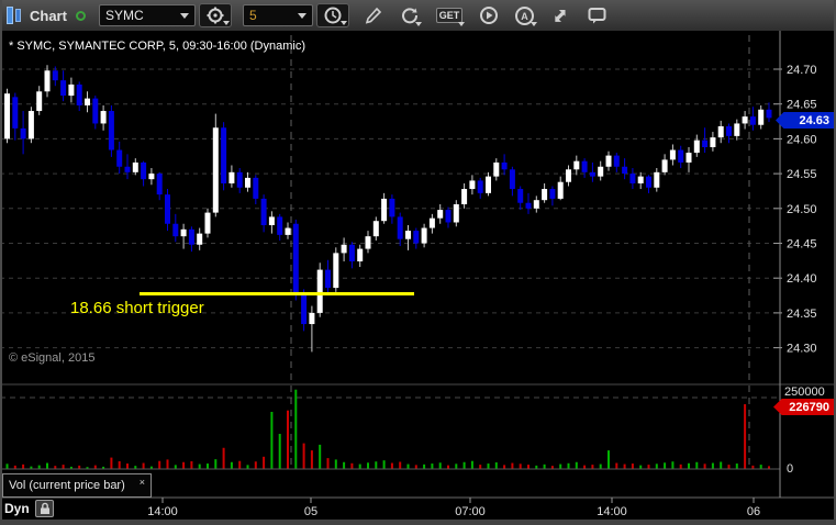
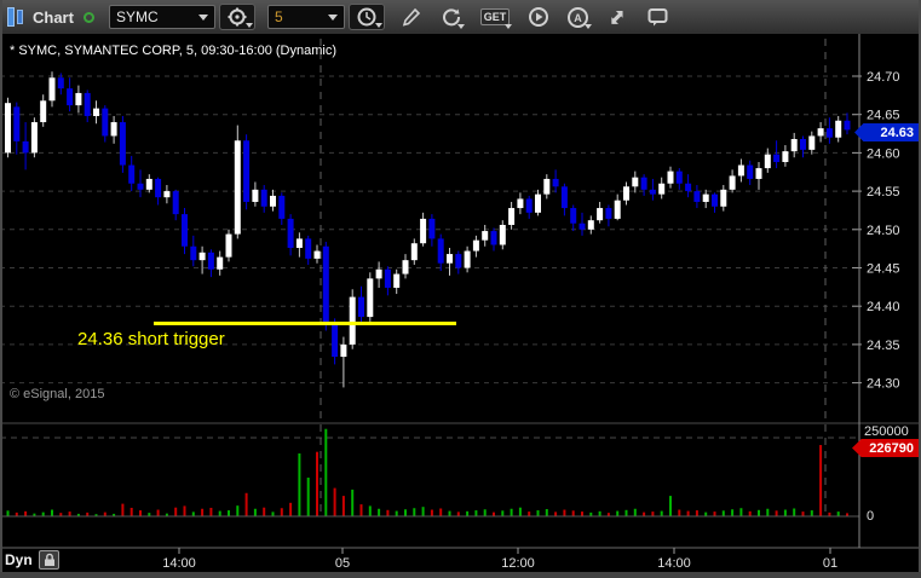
  Chart
  SYMC
  5
  GET
  A
  24.70
  24.65
  24.60
  24.55
  24.50
  24.45
  24.40
  24.35
  24.30
  250000
  0
  14:00
  05
- 07:00
+ 12:00
  14:00
- 06
+ 01
  * SYMC, SYMANTEC CORP, 5, 09:30-16:00 (Dynamic)
  © eSignal, 2015
- 18.66 short trigger
+ 24.36 short trigger
  24.63
  226790
- Vol (current price bar)
- ×
  Dyn
